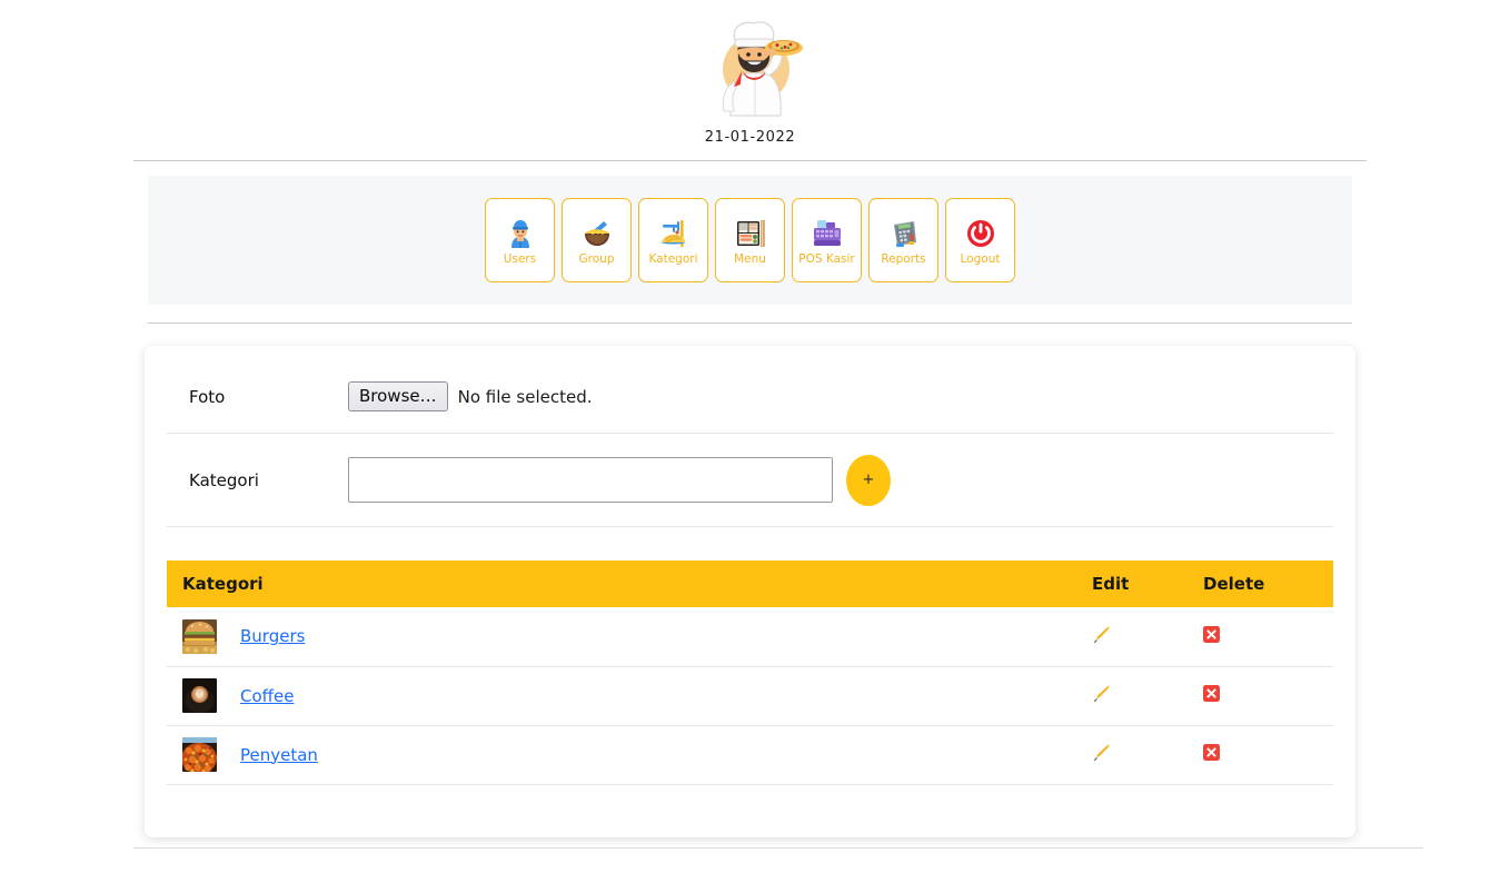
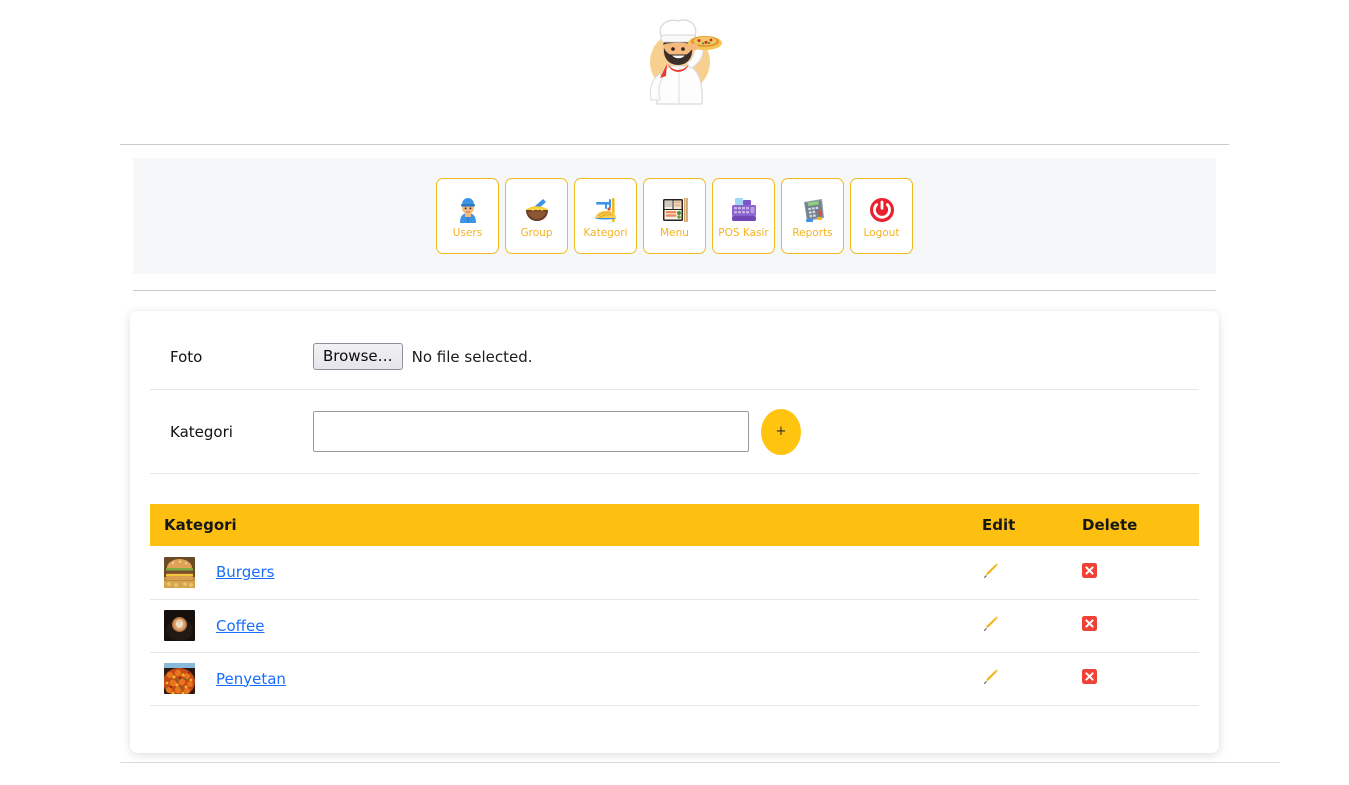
- 21-01-2022
  Users
  Group
  Kategori
  Menu
  POS Kasir
  Reports
  Logout
  Foto
  Browse…
  No file selected.
  Kategori
  +
  Kategori	Edit	Delete
  Burgers
  Coffee
  Penyetan
